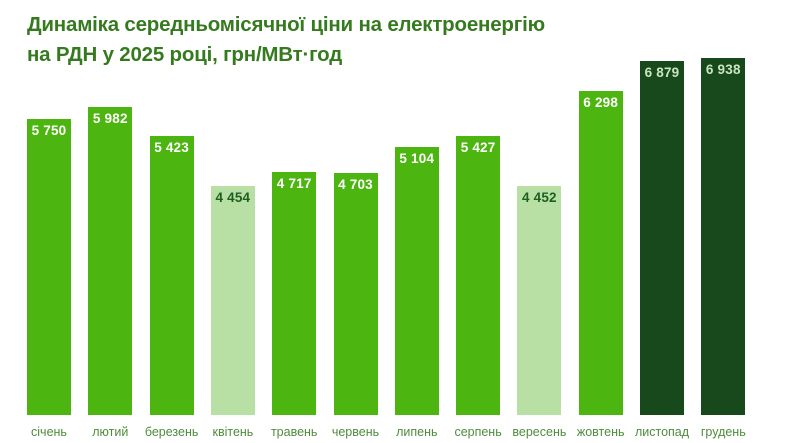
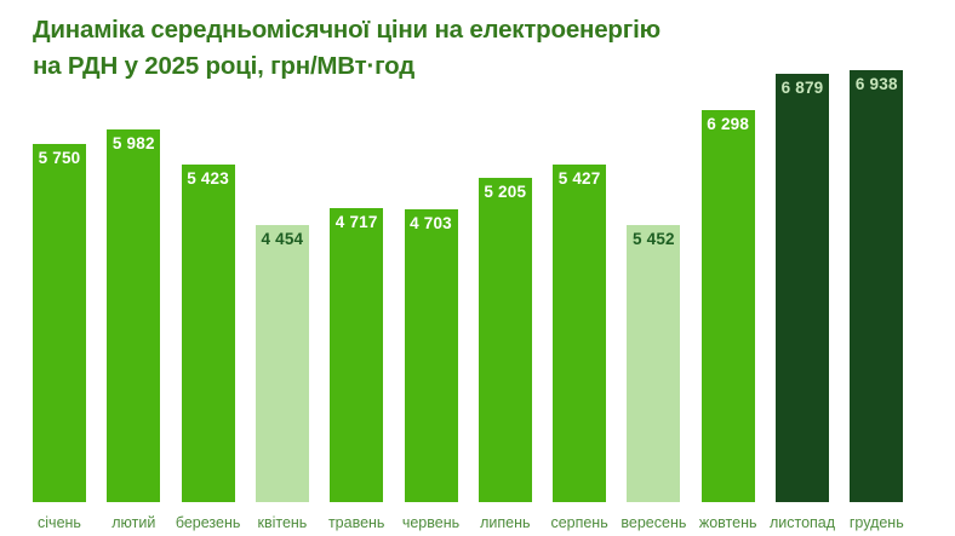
  Динаміка середньомісячної ціни на електроенергію
  на РДН у 2025 році, грн/МВт·год
  5 750
  січень
  5 982
  лютий
  5 423
  березень
  4 454
  квітень
  4 717
  травень
  4 703
  червень
- 5 104
+ 5 205
  липень
  5 427
  серпень
- 4 452
+ 5 452
  вересень
  6 298
  жовтень
  6 879
  листопад
  6 938
  грудень
